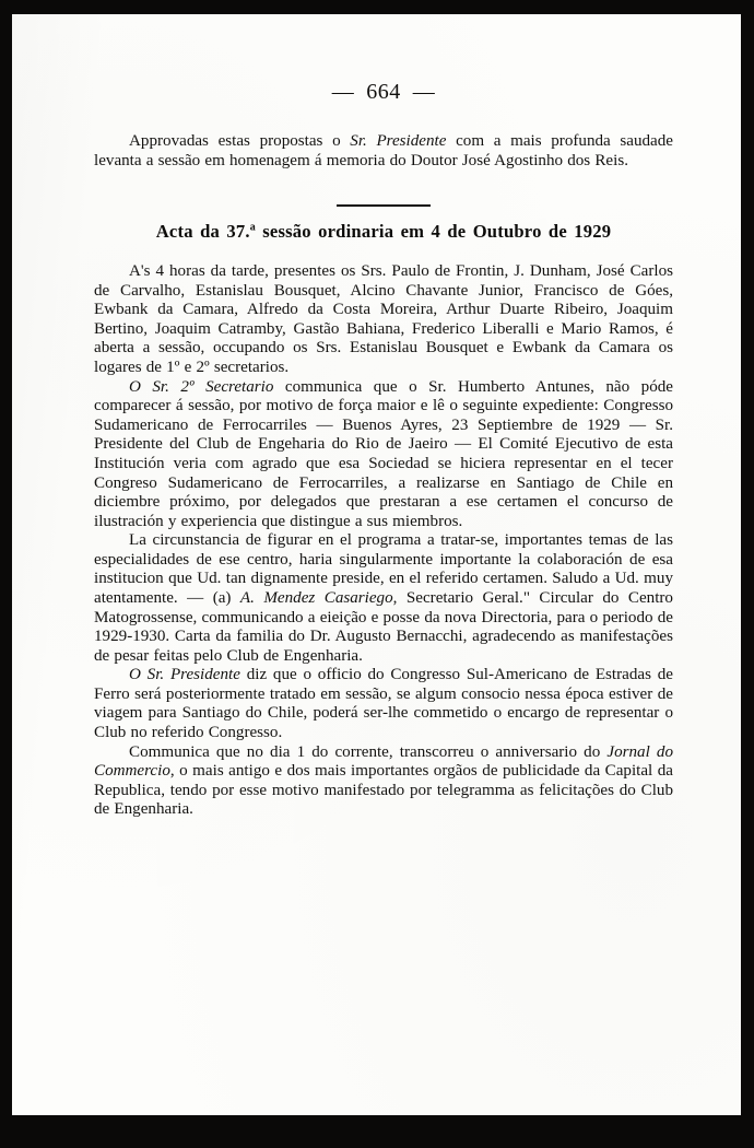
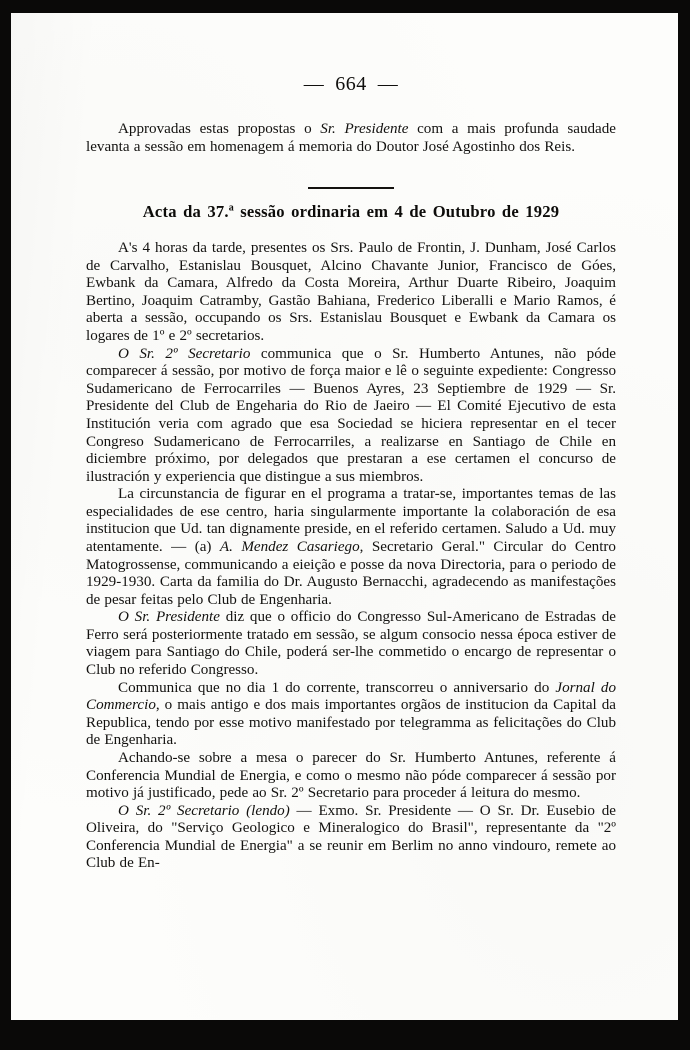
  — 664 —
  Approvadas estas propostas o Sr. Presidente com a mais profunda saudade levanta a sessão em homenagem á memoria do Doutor José Agostinho dos Reis.
  Acta da 37.a sessão ordinaria em 4 de Outubro de 1929
  A's 4 horas da tarde, presentes os Srs. Paulo de Frontin, J. Dunham, José Carlos de Carvalho, Estanislau Bousquet, Alcino Chavante Junior, Francisco de Góes, Ewbank da Camara, Alfredo da Costa Moreira, Arthur Duarte Ribeiro, Joaquim Bertino, Joaquim Catramby, Gastão Bahiana, Frederico Liberalli e Mario Ramos, é aberta a sessão, occupando os Srs. Estanislau Bousquet e Ewbank da Camara os logares de 1º e 2º secretarios.
  O Sr. 2º Secretario communica que o Sr. Humberto Antunes, não póde comparecer á sessão, por motivo de força maior e lê o seguinte expediente: Congresso Sudamericano de Ferrocarriles — Buenos Ayres, 23 Septiembre de 1929 — Sr. Presidente del Club de Engeharia do Rio de Jaeiro — El Comité Ejecutivo de esta Institución veria com agrado que esa Sociedad se hiciera representar en el tecer Congreso Sudamericano de Ferrocarriles, a realizarse en Santiago de Chile en diciembre próximo, por delegados que prestaran a ese certamen el concurso de ilustración y experiencia que distingue a sus miembros.
  La circunstancia de figurar en el programa a tratar-se, importantes temas de las especialidades de ese centro, haria singularmente importante la colaboración de esa institucion que Ud. tan dignamente preside, en el referido certamen. Saludo a Ud. muy atentamente. — (a) A. Mendez Casariego, Secretario Geral." Circular do Centro Matogrossense, communicando a eieição e posse da nova Directoria, para o periodo de 1929-1930. Carta da familia do Dr. Augusto Bernacchi, agradecendo as manifestações de pesar feitas pelo Club de Engenharia.
  O Sr. Presidente diz que o officio do Congresso Sul-Americano de Estradas de Ferro será posteriormente tratado em sessão, se algum consocio nessa época estiver de viagem para Santiago do Chile, poderá ser-lhe commetido o encargo de representar o Club no referido Congresso.
- Communica que no dia 1 do corrente, transcorreu o anniversario do Jornal do Commercio, o mais antigo e dos mais importantes orgãos de publicidade da Capital da Republica, tendo por esse motivo manifestado por telegramma as felicitações do Club de Engenharia.
+ Communica que no dia 1 do corrente, transcorreu o anniversario do Jornal do Commercio, o mais antigo e dos mais importantes orgãos de institucion da Capital da Republica, tendo por esse motivo manifestado por telegramma as felicitações do Club de Engenharia.
+ Achando-se sobre a mesa o parecer do Sr. Humberto Antunes, referente á Conferencia Mundial de Energia, e como o mesmo não póde comparecer á sessão por motivo já justificado, pede ao Sr. 2º Secretario para proceder á leitura do mesmo.
+ O Sr. 2º Secretario (lendo) — Exmo. Sr. Presidente — O Sr. Dr. Eusebio de Oliveira, do "Serviço Geologico e Mineralogico do Brasil", representante da "2º Conferencia Mundial de Energia" a se reunir em Berlim no anno vindouro, remete ao Club de En-
